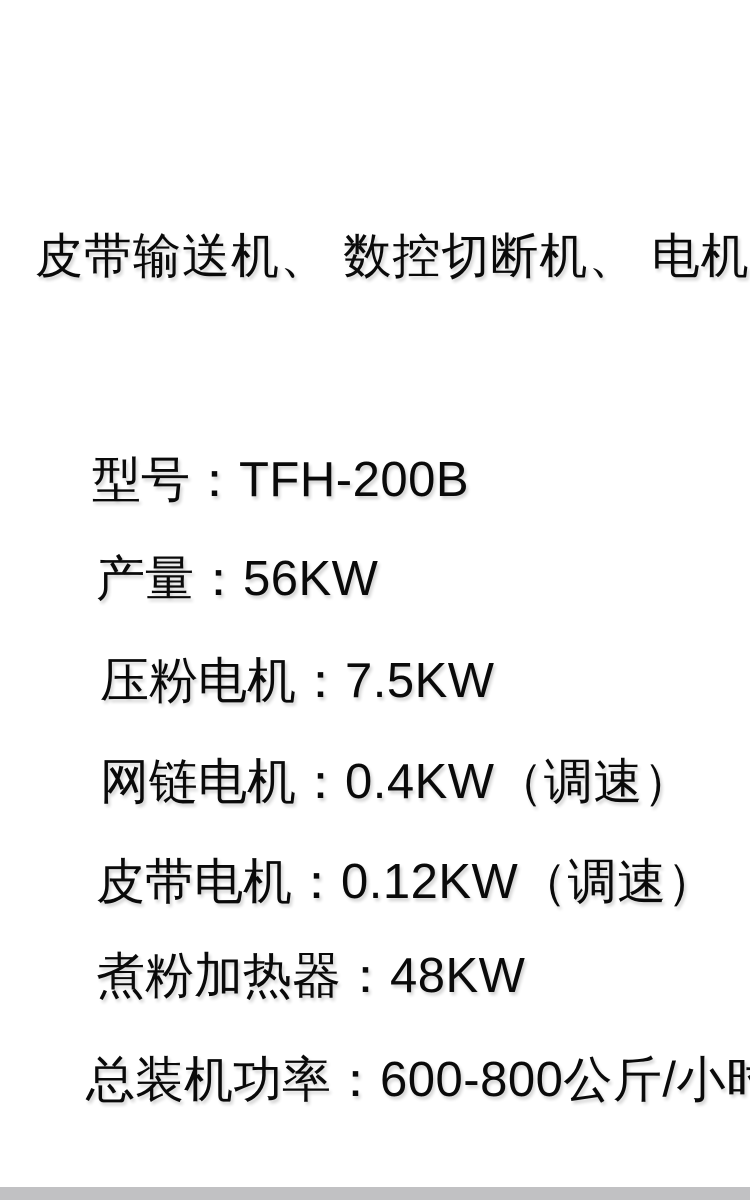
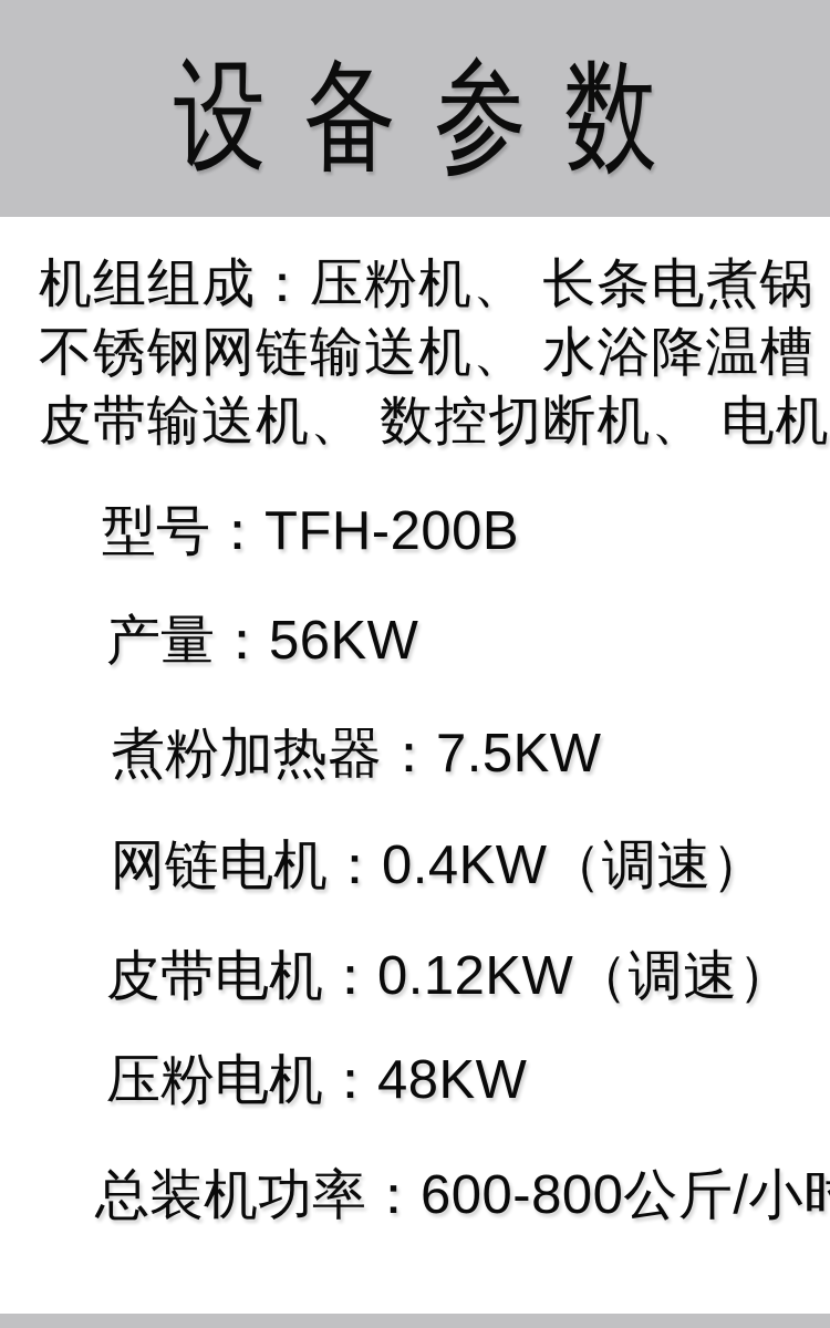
+ 设备参数
+ 机组组成：压粉机、 长条电煮锅
+ 不锈钢网链输送机、 水浴降温槽
  皮带输送机、 数控切断机、 电机
  型号：TFH-200B
  产量：56KW
- 压粉电机：7.5KW
+ 煮粉加热器：7.5KW
  网链电机：0.4KW（调速）
  皮带电机：0.12KW（调速）
- 煮粉加热器：48KW
+ 压粉电机：48KW
  总装机功率：600-800公斤/小
